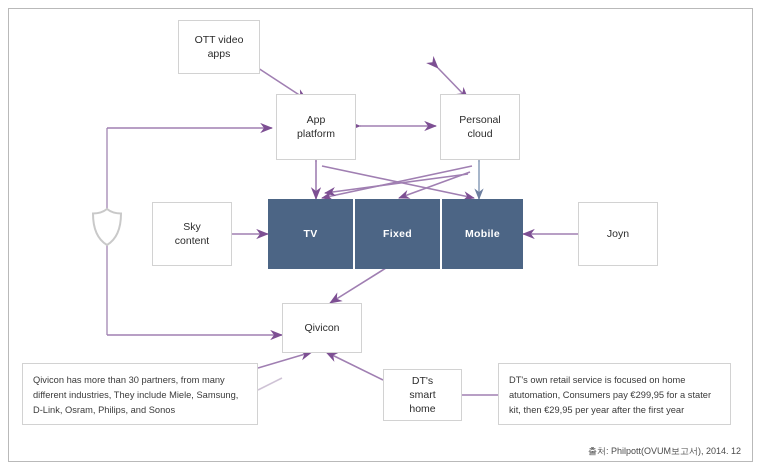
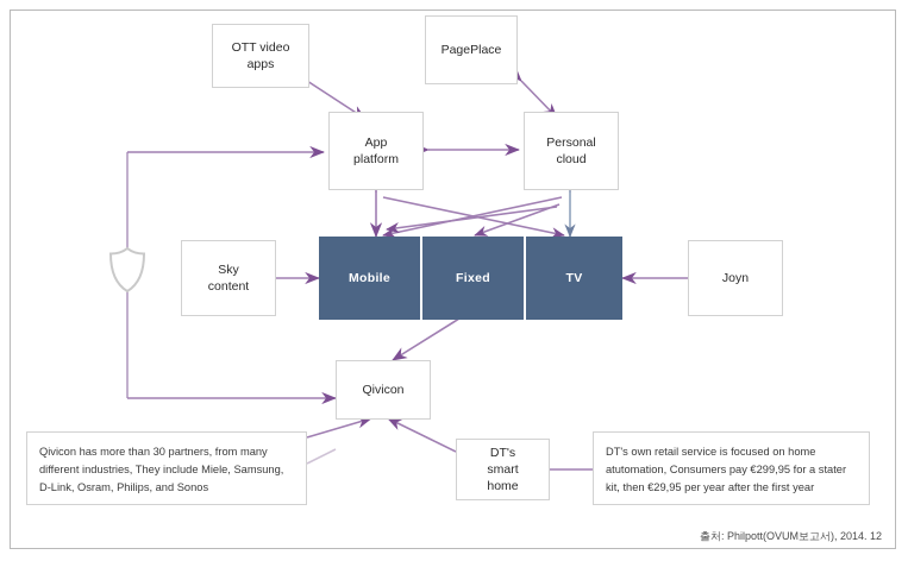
  OTT video
  apps
+ PagePlace
  App
  platform
  Personal
  cloud
  Sky
  content
  Joyn
  Qivicon
  DT's
  smart
  home
- TV
+ Mobile
  Fixed
- Mobile
+ TV
  Qivicon has more than 30 partners, from many different industries, They include Miele, Samsung, D-Link, Osram, Philips, and Sonos
  DT's own retail service is focused on home atutomation, Consumers pay €299,95 for a stater kit, then €29,95 per year after the first year
  출처: Philpott(OVUM보고서), 2014. 12
